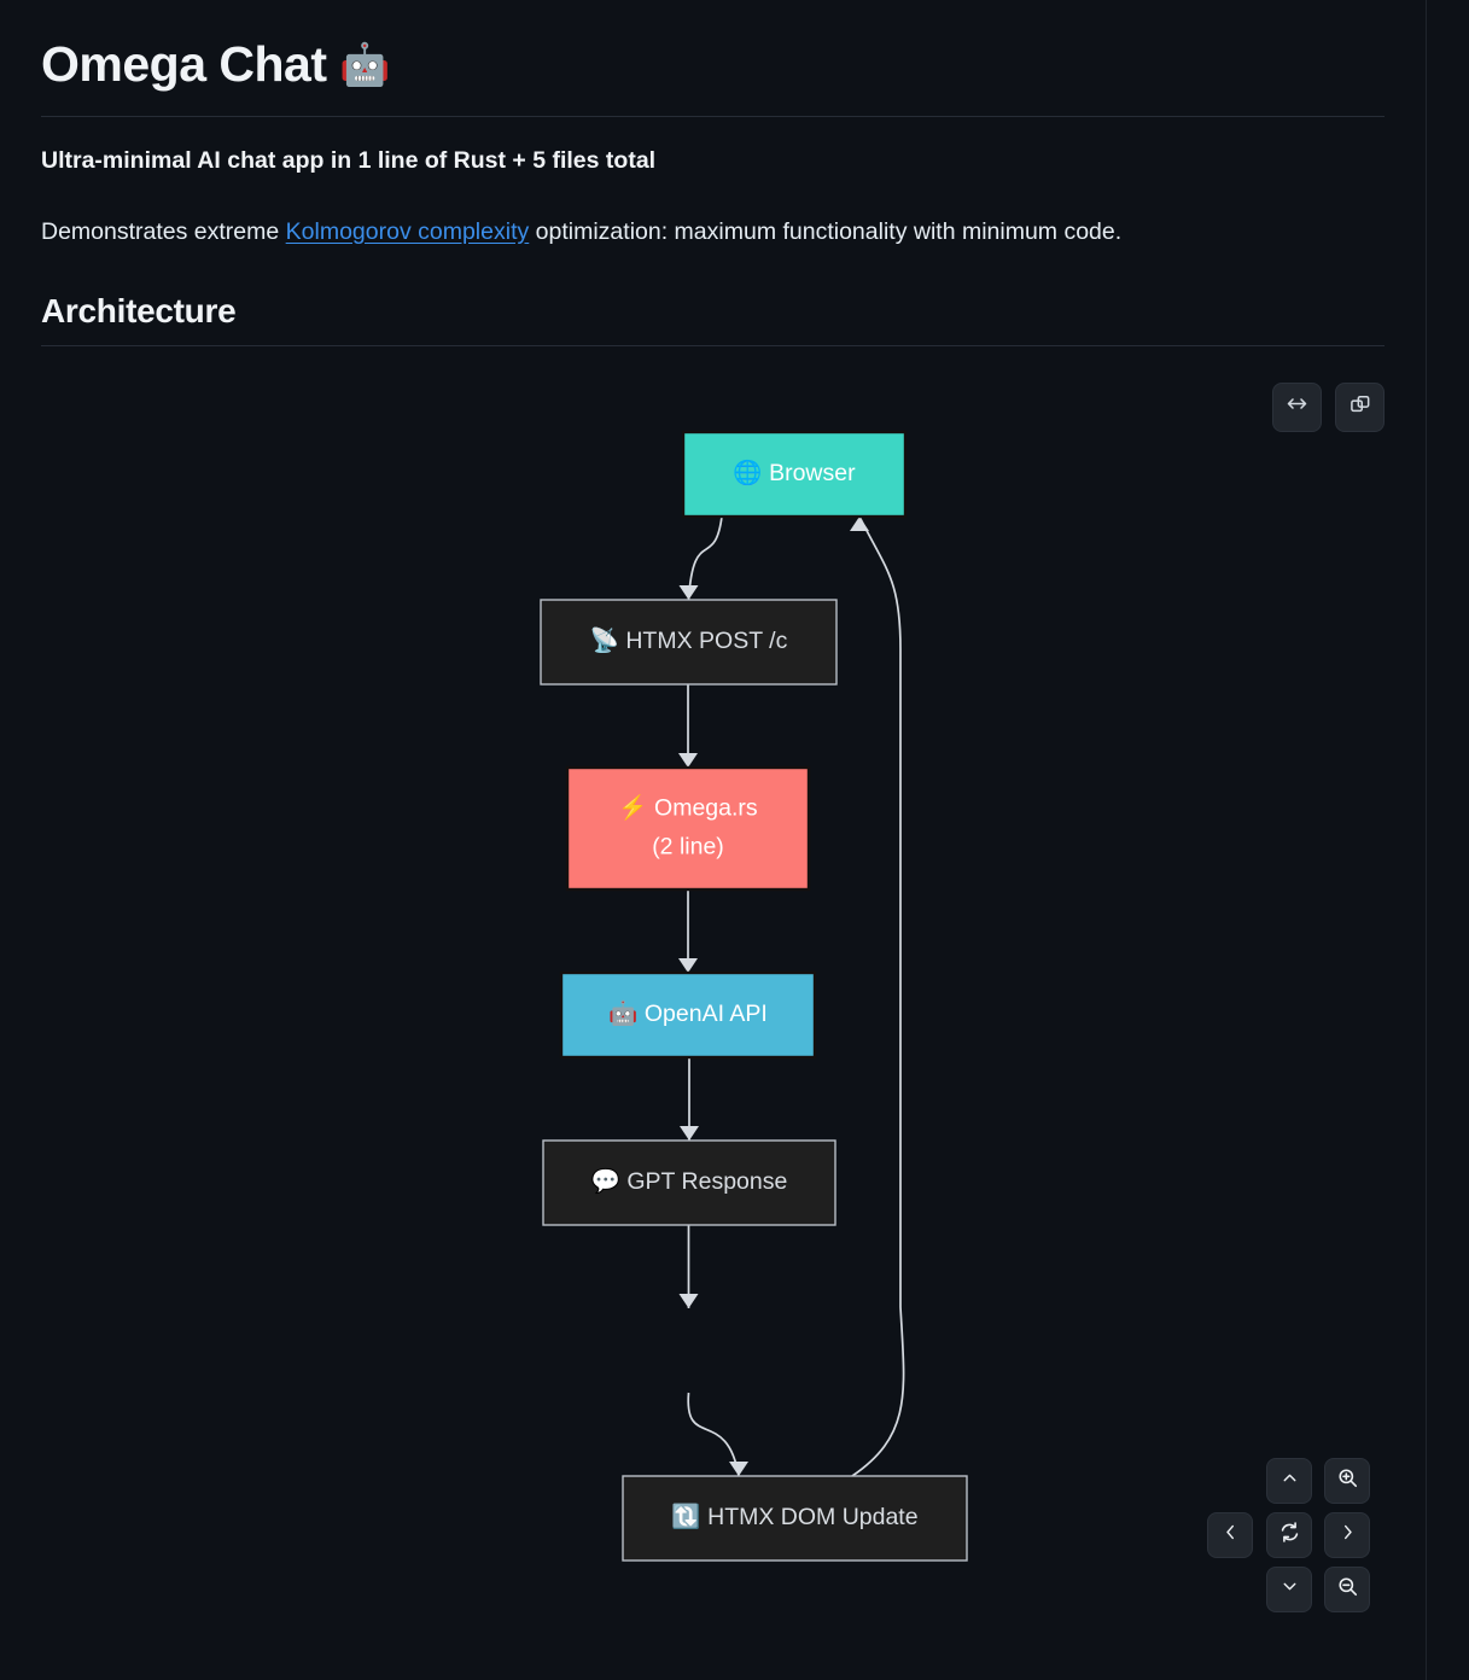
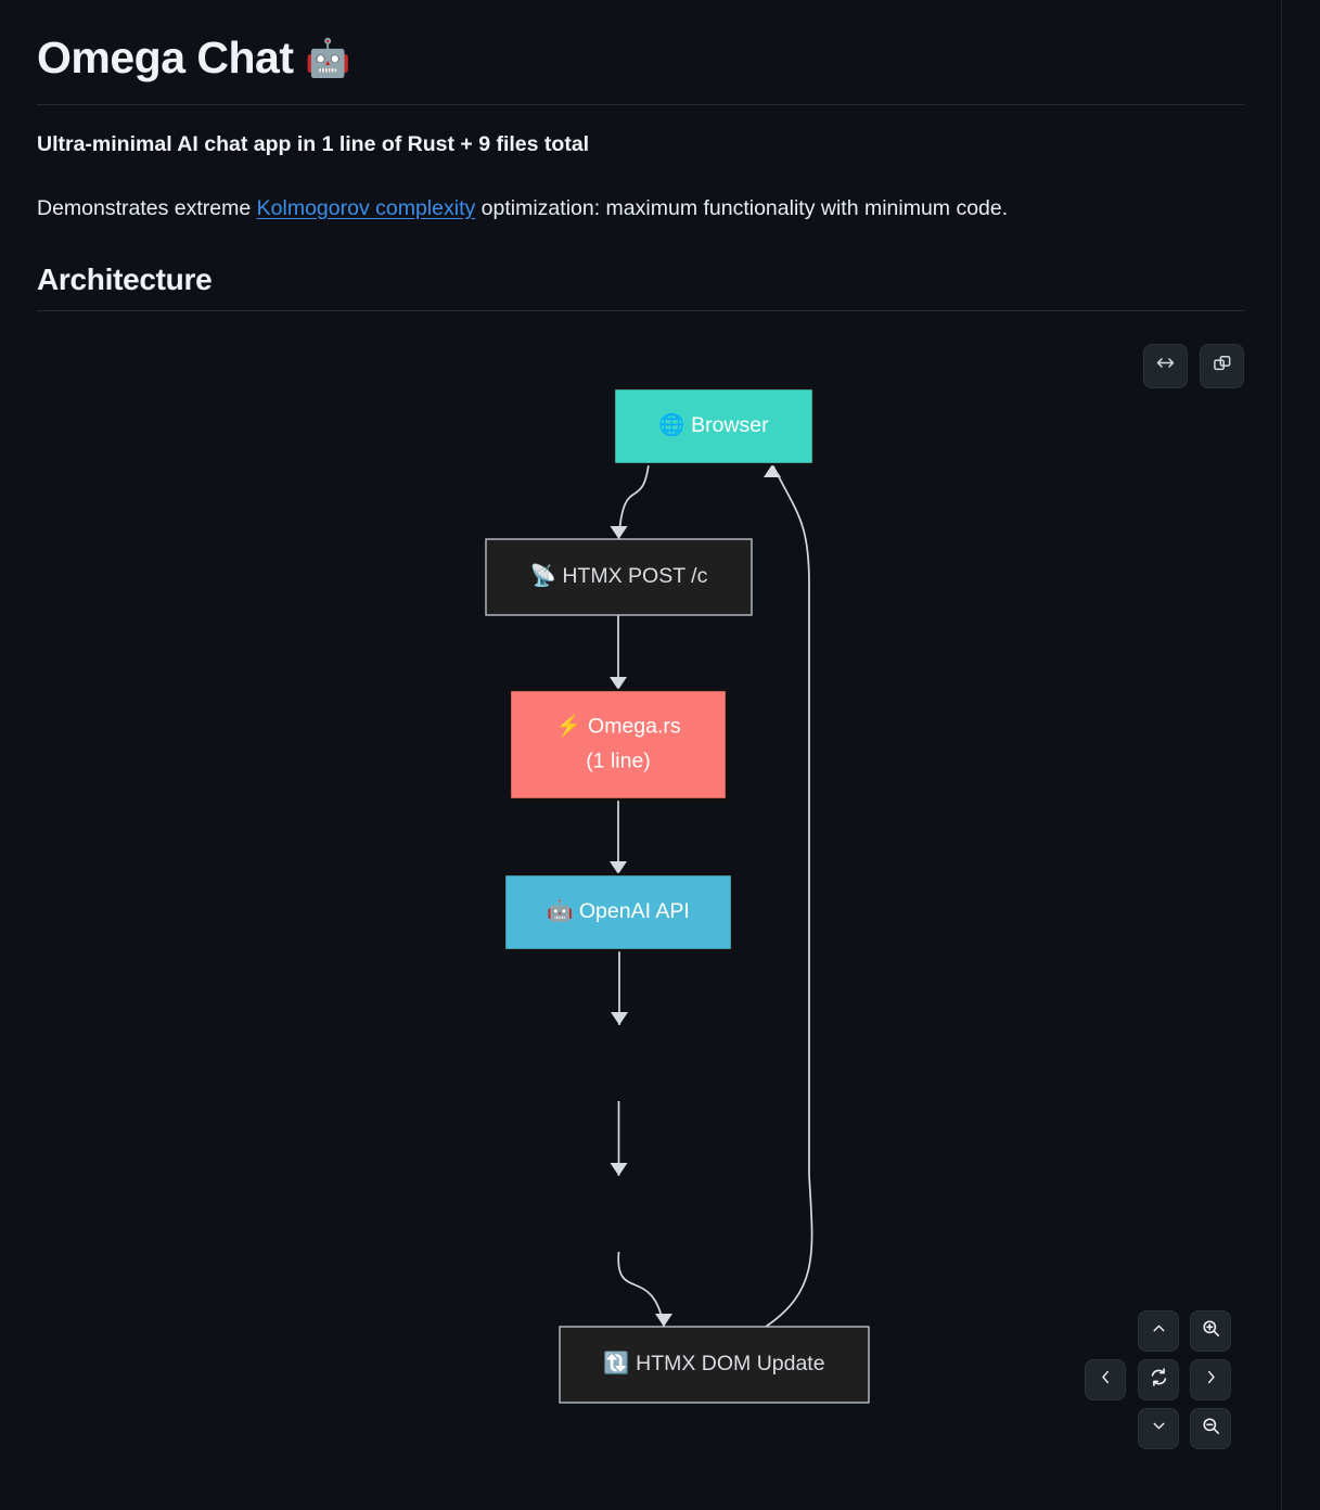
  Omega Chat 🤖
- Ultra-minimal AI chat app in 1 line of Rust + 5 files total
+ Ultra-minimal AI chat app in 1 line of Rust + 9 files total
  Demonstrates extreme Kolmogorov complexity optimization: maximum functionality with minimum code.
  Architecture
  🌐 Browser
  📡 HTMX POST /c
  ⚡ Omega.rs
- (2 line)
+ (1 line)
  🤖 OpenAI API
- 💬 GPT Response
  🔃 HTMX DOM Update
